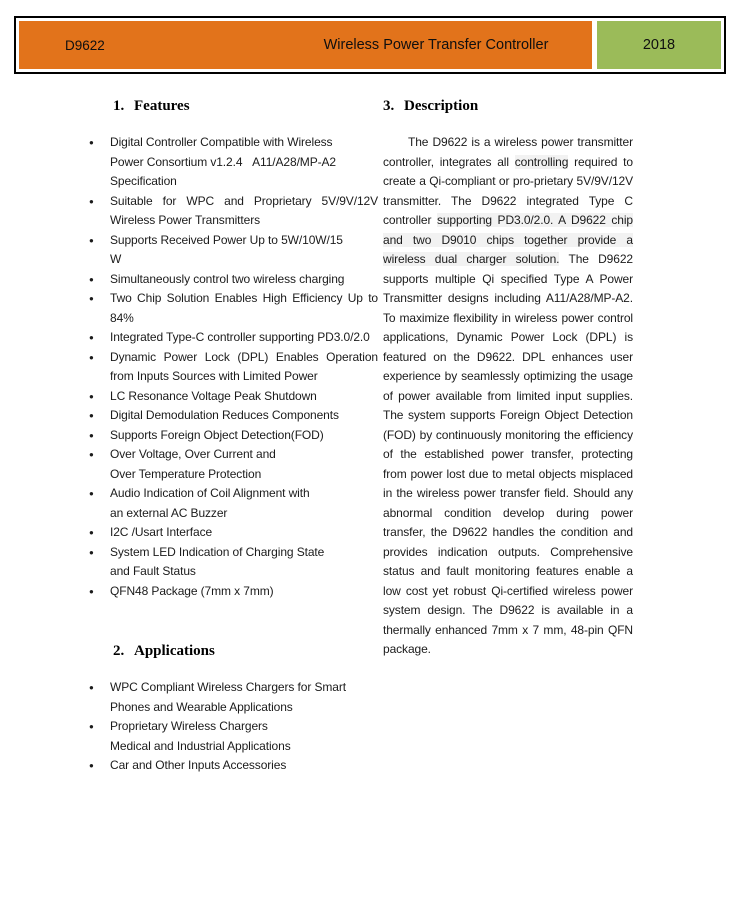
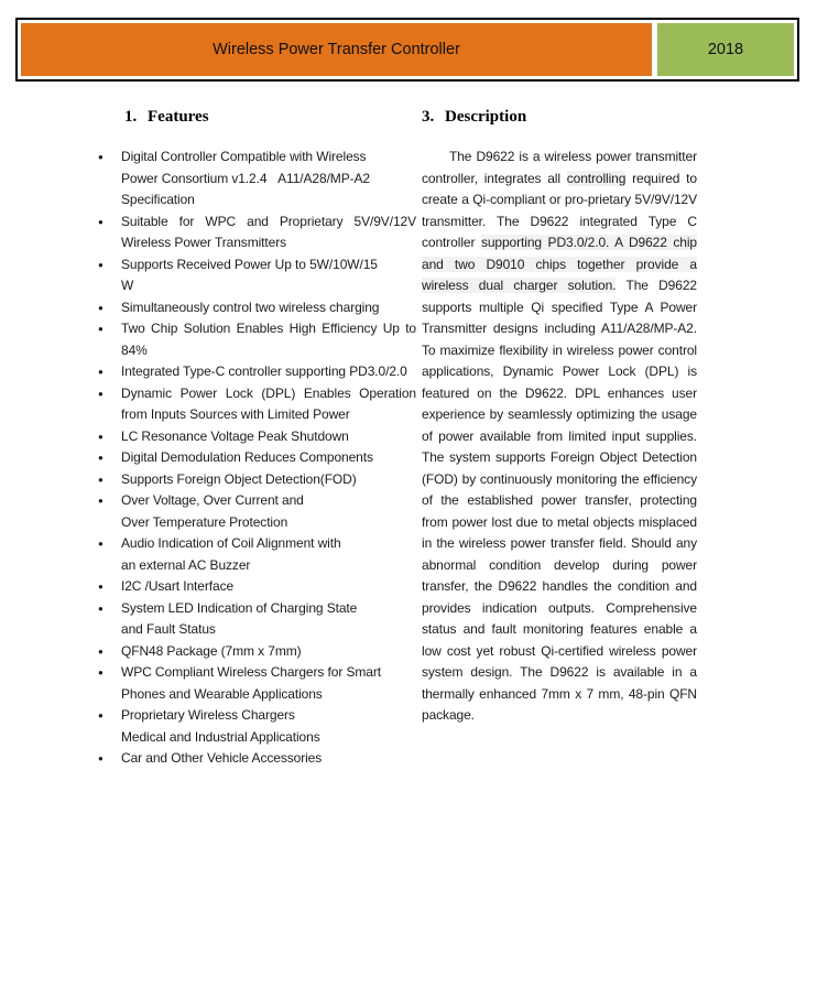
- D9622
  Wireless Power Transfer Controller
  2018
  1. Features
  Digital Controller Compatible with Wireless
  Power Consortium v1.2.4 A11/A28/MP-A2
  Specification
  Suitable for WPC and Proprietary 5V/9V/12V Wireless Power Transmitters
  Supports Received Power Up to 5W/10W/15
  W
  Simultaneously control two wireless charging
  Two Chip Solution Enables High Efficiency Up to 84%
  Integrated Type-C controller supporting PD3.0/2.0
  Dynamic Power Lock (DPL) Enables Operation from Inputs Sources with Limited Power
  LC Resonance Voltage Peak Shutdown
  Digital Demodulation Reduces Components
  Supports Foreign Object Detection(FOD)
  Over Voltage, Over Current and
  Over Temperature Protection
  Audio Indication of Coil Alignment with
  an external AC Buzzer
  I2C /Usart Interface
  System LED Indication of Charging State
  and Fault Status
  QFN48 Package (7mm x 7mm)
- 2. Applications
  WPC Compliant Wireless Chargers for Smart
  Phones and Wearable Applications
  Proprietary Wireless Chargers
  Medical and Industrial Applications
- Car and Other Inputs Accessories
+ Car and Other Vehicle Accessories
  3. Description
  The D9622 is a wireless power transmitter controller, integrates all controlling required to create a Qi-compliant or pro-prietary 5V/9V/12V transmitter. The D9622 integrated Type C controller supporting PD3.0/2.0. A D9622 chip and two D9010 chips together provide a wireless dual charger solution. The D9622 supports multiple Qi specified Type A Power Transmitter designs including A11/A28/MP-A2. To maximize flexibility in wireless power control applications, Dynamic Power Lock (DPL) is featured on the D9622. DPL enhances user experience by seamlessly optimizing the usage of power available from limited input supplies. The system supports Foreign Object Detection (FOD) by continuously monitoring the efficiency of the established power transfer, protecting from power lost due to metal objects misplaced in the wireless power transfer field. Should any abnormal condition develop during power transfer, the D9622 handles the condition and provides indication outputs. Comprehensive status and fault monitoring features enable a low cost yet robust Qi-certified wireless power system design. The D9622 is available in a thermally enhanced 7mm x 7 mm, 48-pin QFN package.
